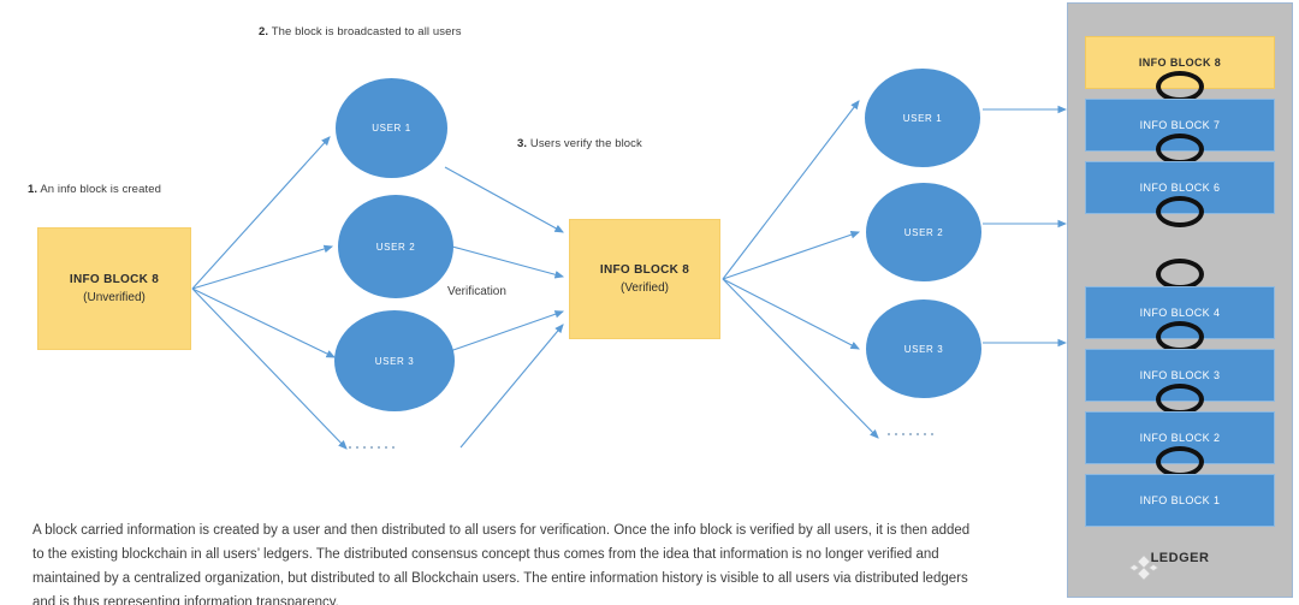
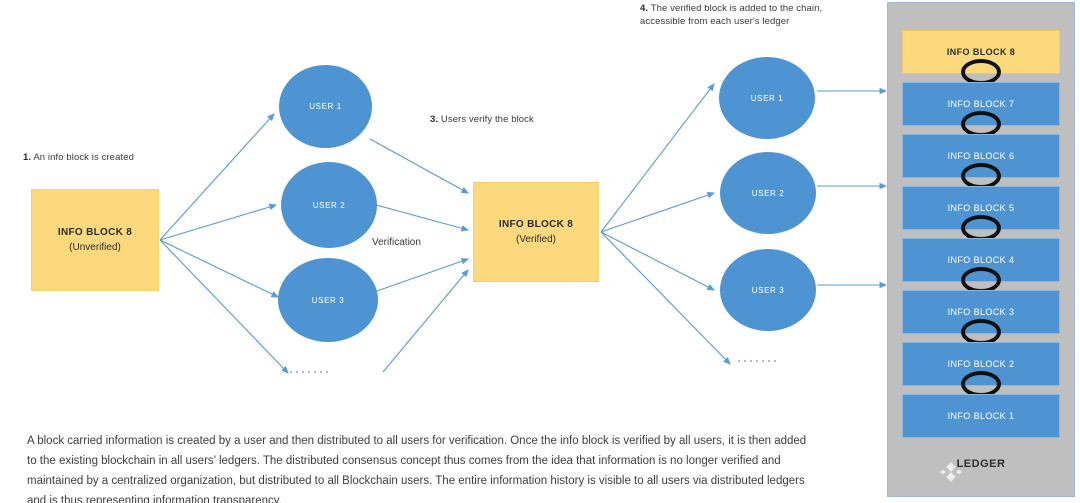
  1. An info block is created
- 2. The block is broadcasted to all users
  3. Users verify the block
+ 4. The verified block is added to the chain, accessible from each user's ledger
  INFO BLOCK 8
  (Unverified)
  USER 1
  USER 2
  USER 3
  Verification
  INFO BLOCK 8
  (Verified)
  USER 1
  USER 2
  USER 3
  INFO BLOCK 8
  INFO BLOCK 7
  INFO BLOCK 6
+ INFO BLOCK 5
  INFO BLOCK 4
  INFO BLOCK 3
  INFO BLOCK 2
  INFO BLOCK 1
  LEDGER
  A block carried information is created by a user and then distributed to all users for verification. Once the info block is verified by all users, it is then added to the existing blockchain in all users’ ledgers. The distributed consensus concept thus comes from the idea that information is no longer verified and maintained by a centralized organization, but distributed to all Blockchain users. The entire information history is visible to all users via distributed ledgers and is thus representing information transparency.
